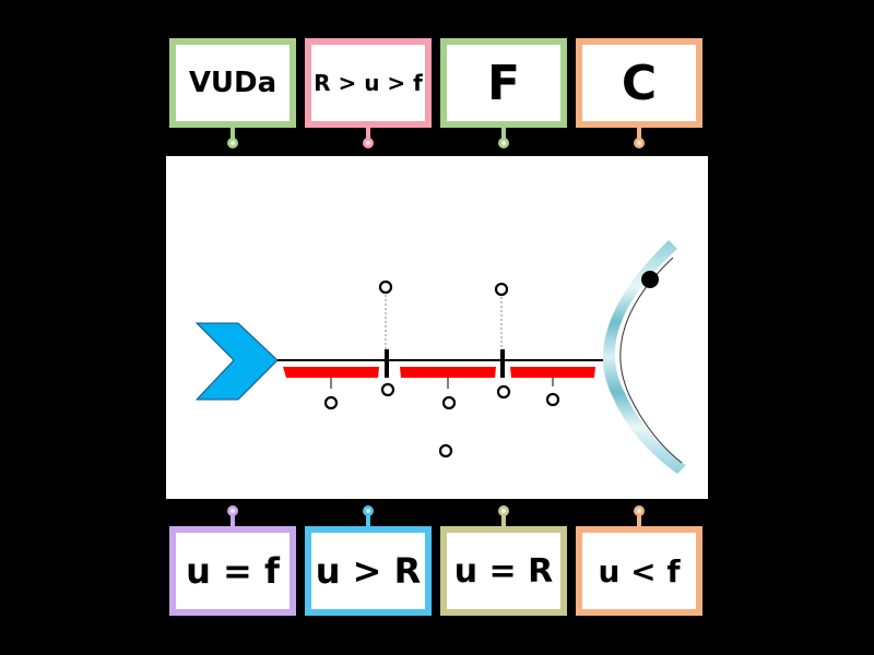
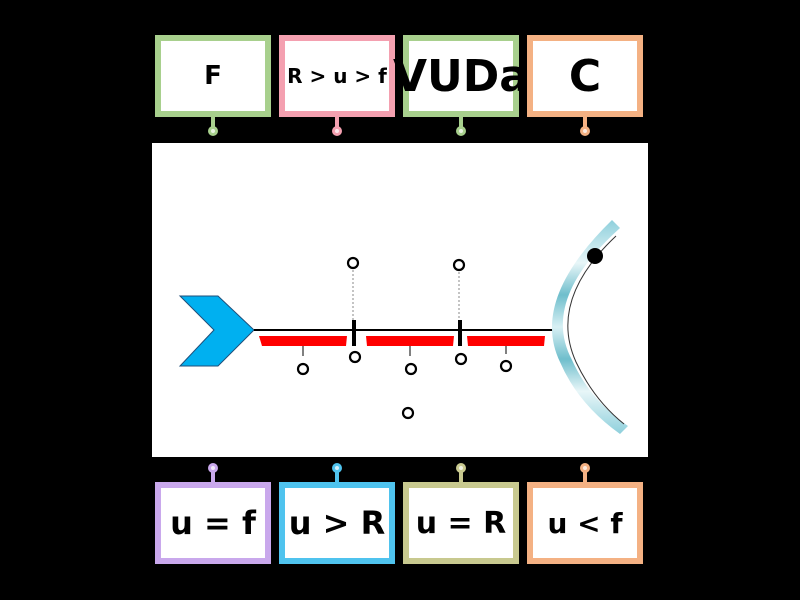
- VUDa
+ F
  R > u > f
- F
+ VUDa
  C
  u = f
  u > R
  u = R
  u < f
